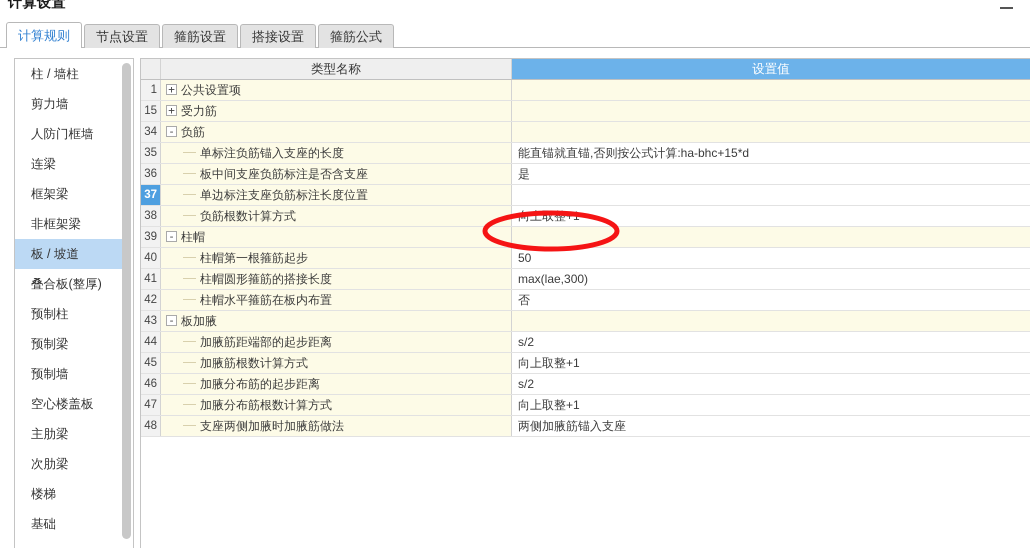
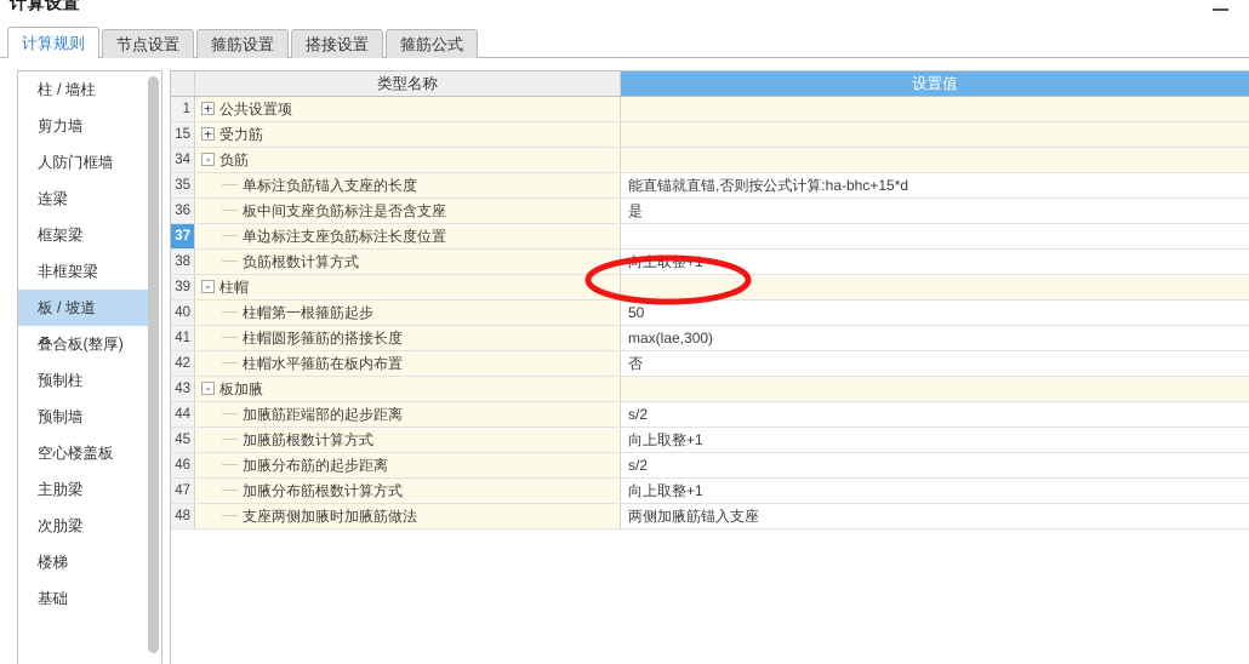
  计算设置
  计算规则
  节点设置
  箍筋设置
  搭接设置
  箍筋公式
  柱 / 墙柱
  剪力墙
  人防门框墙
  连梁
  框架梁
  非框架梁
  板 / 坡道
  叠合板(整厚)
  预制柱
- 预制梁
  预制墙
  空心楼盖板
  主肋梁
  次肋梁
  楼梯
  基础
  类型名称
  设置值
  1
  + 公共设置项
  15
  + 受力筋
  34
  - 负筋
  35
  单标注负筋锚入支座的长度
  能直锚就直锚,否则按公式计算:ha-bhc+15*d
  36
  板中间支座负筋标注是否含支座
  是
  37
  单边标注支座负筋标注长度位置
  38
  负筋根数计算方式
  39
  - 柱帽
  40
  柱帽第一根箍筋起步
  50
  41
  柱帽圆形箍筋的搭接长度
  max(lae,300)
  42
  柱帽水平箍筋在板内布置
  否
  43
  - 板加腋
  44
  加腋筋距端部的起步距离
  s/2
  45
  加腋筋根数计算方式
  向上取整+1
  46
  加腋分布筋的起步距离
  s/2
  47
  加腋分布筋根数计算方式
  向上取整+1
  48
  支座两侧加腋时加腋筋做法
  两侧加腋筋锚入支座
